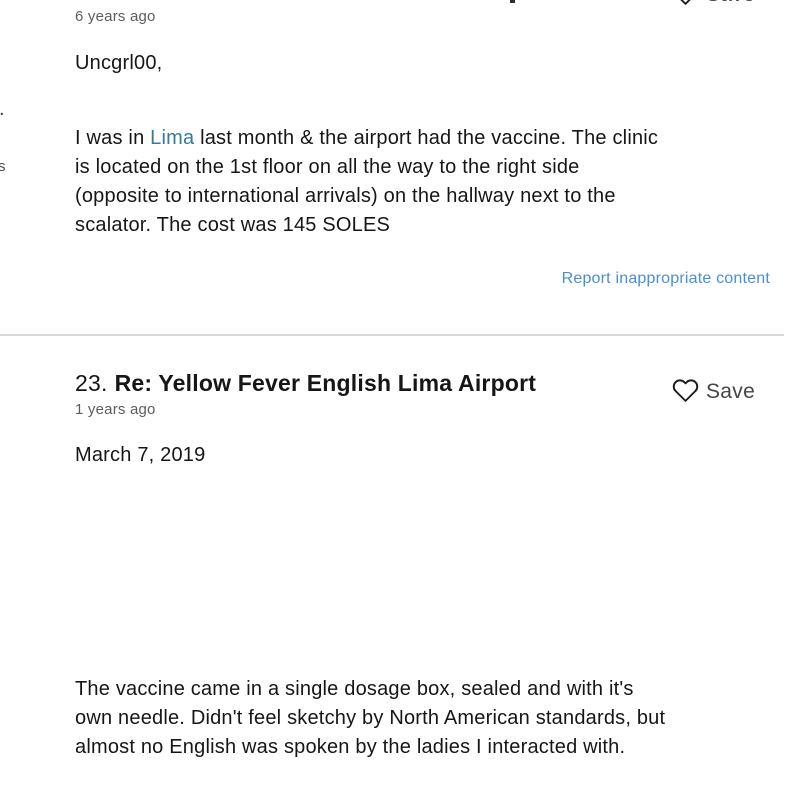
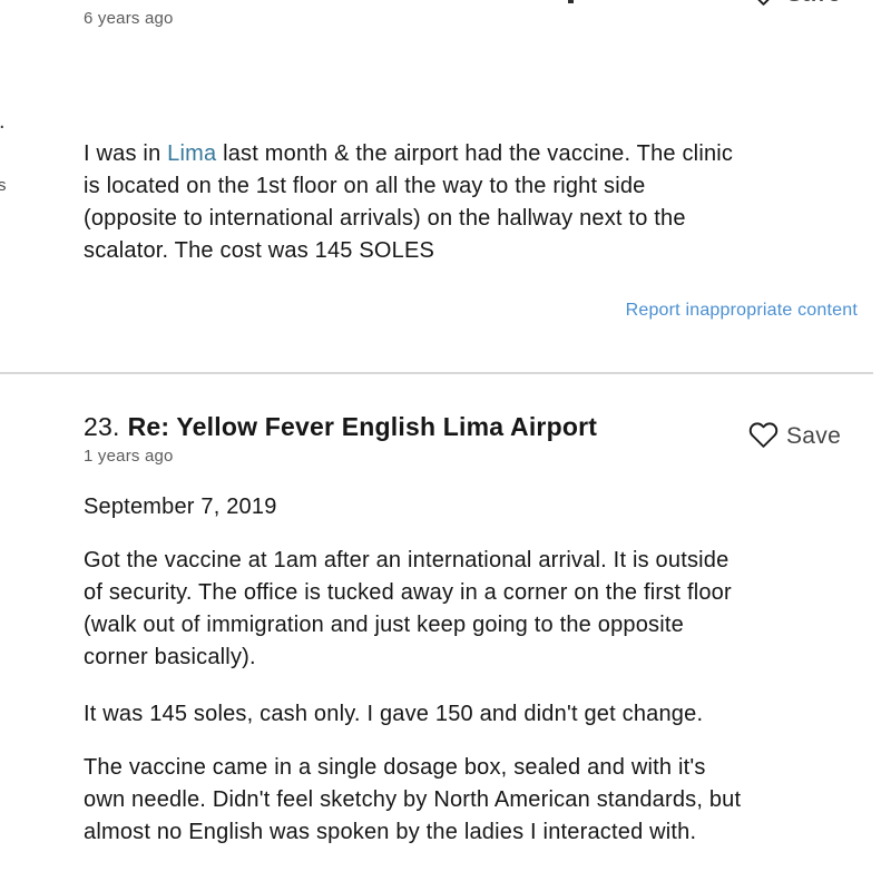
  .
  s
  6 years ago
- Uncgrl00,
  I was in Lima last month & the airport had the vaccine. The clinic
  is located on the 1st floor on all the way to the right side
  (opposite to international arrivals) on the hallway next to the
  scalator. The cost was 145 SOLES
  Report inappropriate content
  23. Re: Yellow Fever English Lima Airport
  Save
  1 years ago
- March 7, 2019
+ September 7, 2019
+ Got the vaccine at 1am after an international arrival. It is outside
+ of security. The office is tucked away in a corner on the first floor
+ (walk out of immigration and just keep going to the opposite
+ corner basically).
+ It was 145 soles, cash only. I gave 150 and didn't get change.
  The vaccine came in a single dosage box, sealed and with it's
  own needle. Didn't feel sketchy by North American standards, but
  almost no English was spoken by the ladies I interacted with.
